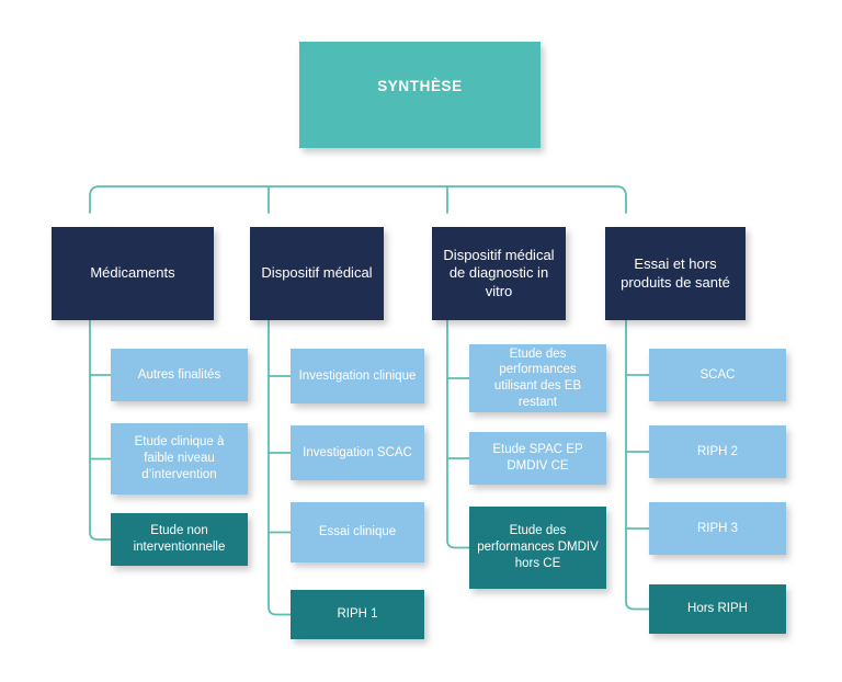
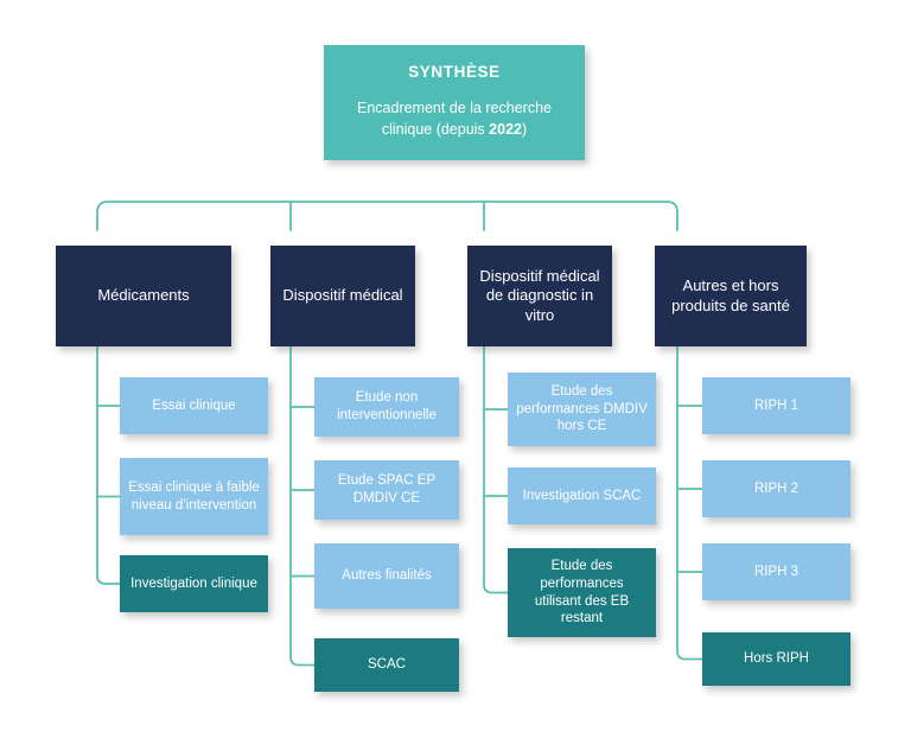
  SYNTHÈSE
+ Encadrement de la recherche clinique (depuis 2022)
  Médicaments
- Autres finalités
+ Essai clinique
- Etude clinique à faible niveau d’intervention
+ Essai clinique à faible niveau d’intervention
- Etude non interventionnelle
+ Investigation clinique
  Dispositif médical
- Investigation clinique
+ Etude non interventionnelle
- Investigation SCAC
+ Etude SPAC EP DMDIV CE
- Essai clinique
+ Autres finalités
- RIPH 1
+ SCAC
  Dispositif médical de diagnostic in vitro
- Etude des performances utilisant des EB restant
+ Etude des performances DMDIV hors CE
- Etude SPAC EP DMDIV CE
+ Investigation SCAC
- Etude des performances DMDIV hors CE
+ Etude des performances utilisant des EB restant
- Essai et hors produits de santé
+ Autres et hors produits de santé
- SCAC
+ RIPH 1
  RIPH 2
  RIPH 3
  Hors RIPH
